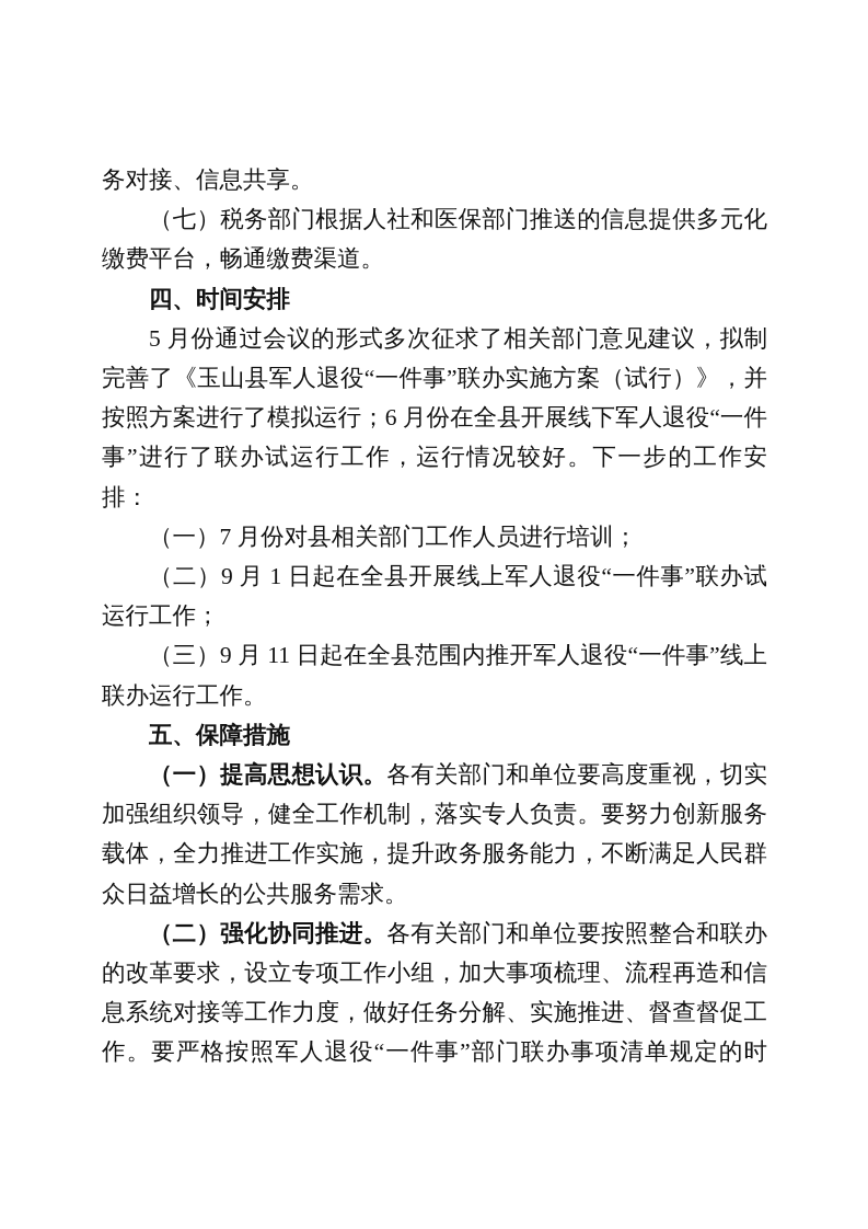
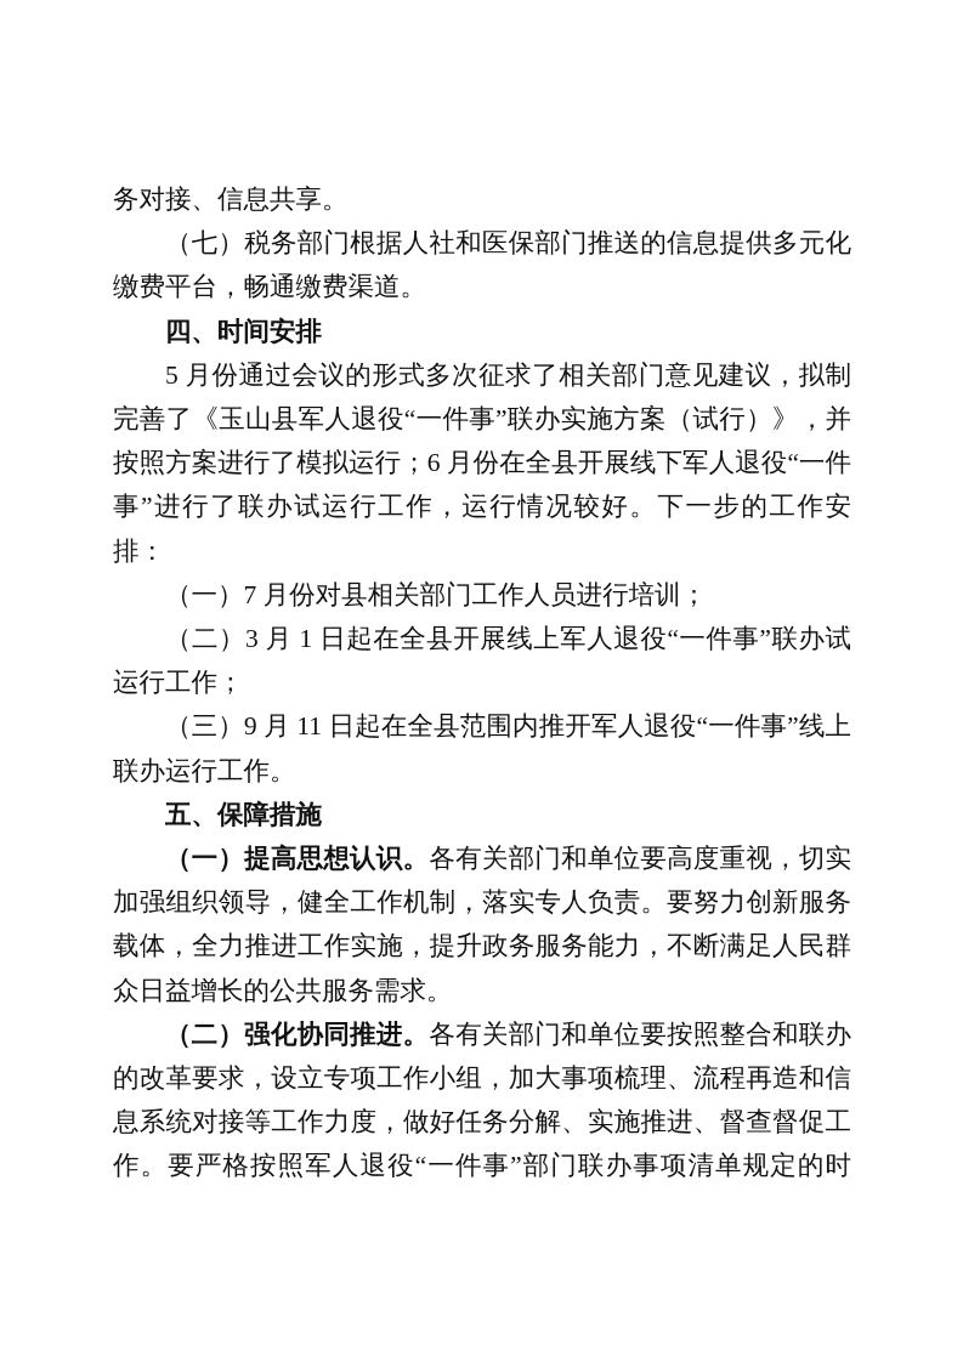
  务对接、信息共享。
  （七）税务部门根据人社和医保部门推送的信息提供多元化缴费平台，畅通缴费渠道。
  四、时间安排
  5 月份通过会议的形式多次征求了相关部门意见建议，拟制完善了《玉山县军人退役“一件事”联办实施方案（试行）》，并按照方案进行了模拟运行；6 月份在全县开展线下军人退役“一件事”进行了联办试运行工作，运行情况较好。下一步的工作安排：
  （一）7 月份对县相关部门工作人员进行培训；
- （二）9 月 1 日起在全县开展线上军人退役“一件事”联办试运行工作；
+ （二）3 月 1 日起在全县开展线上军人退役“一件事”联办试运行工作；
  （三）9 月 11 日起在全县范围内推开军人退役“一件事”线上联办运行工作。
  五、保障措施
  （一）提高思想认识。各有关部门和单位要高度重视，切实加强组织领导，健全工作机制，落实专人负责。要努力创新服务载体，全力推进工作实施，提升政务服务能力，不断满足人民群众日益增长的公共服务需求。
  （二）强化协同推进。各有关部门和单位要按照整合和联办的改革要求，设立专项工作小组，加大事项梳理、流程再造和信息系统对接等工作力度，做好任务分解、实施推进、督查督促工作。要严格按照军人退役“一件事”部门联办事项清单规定的时
